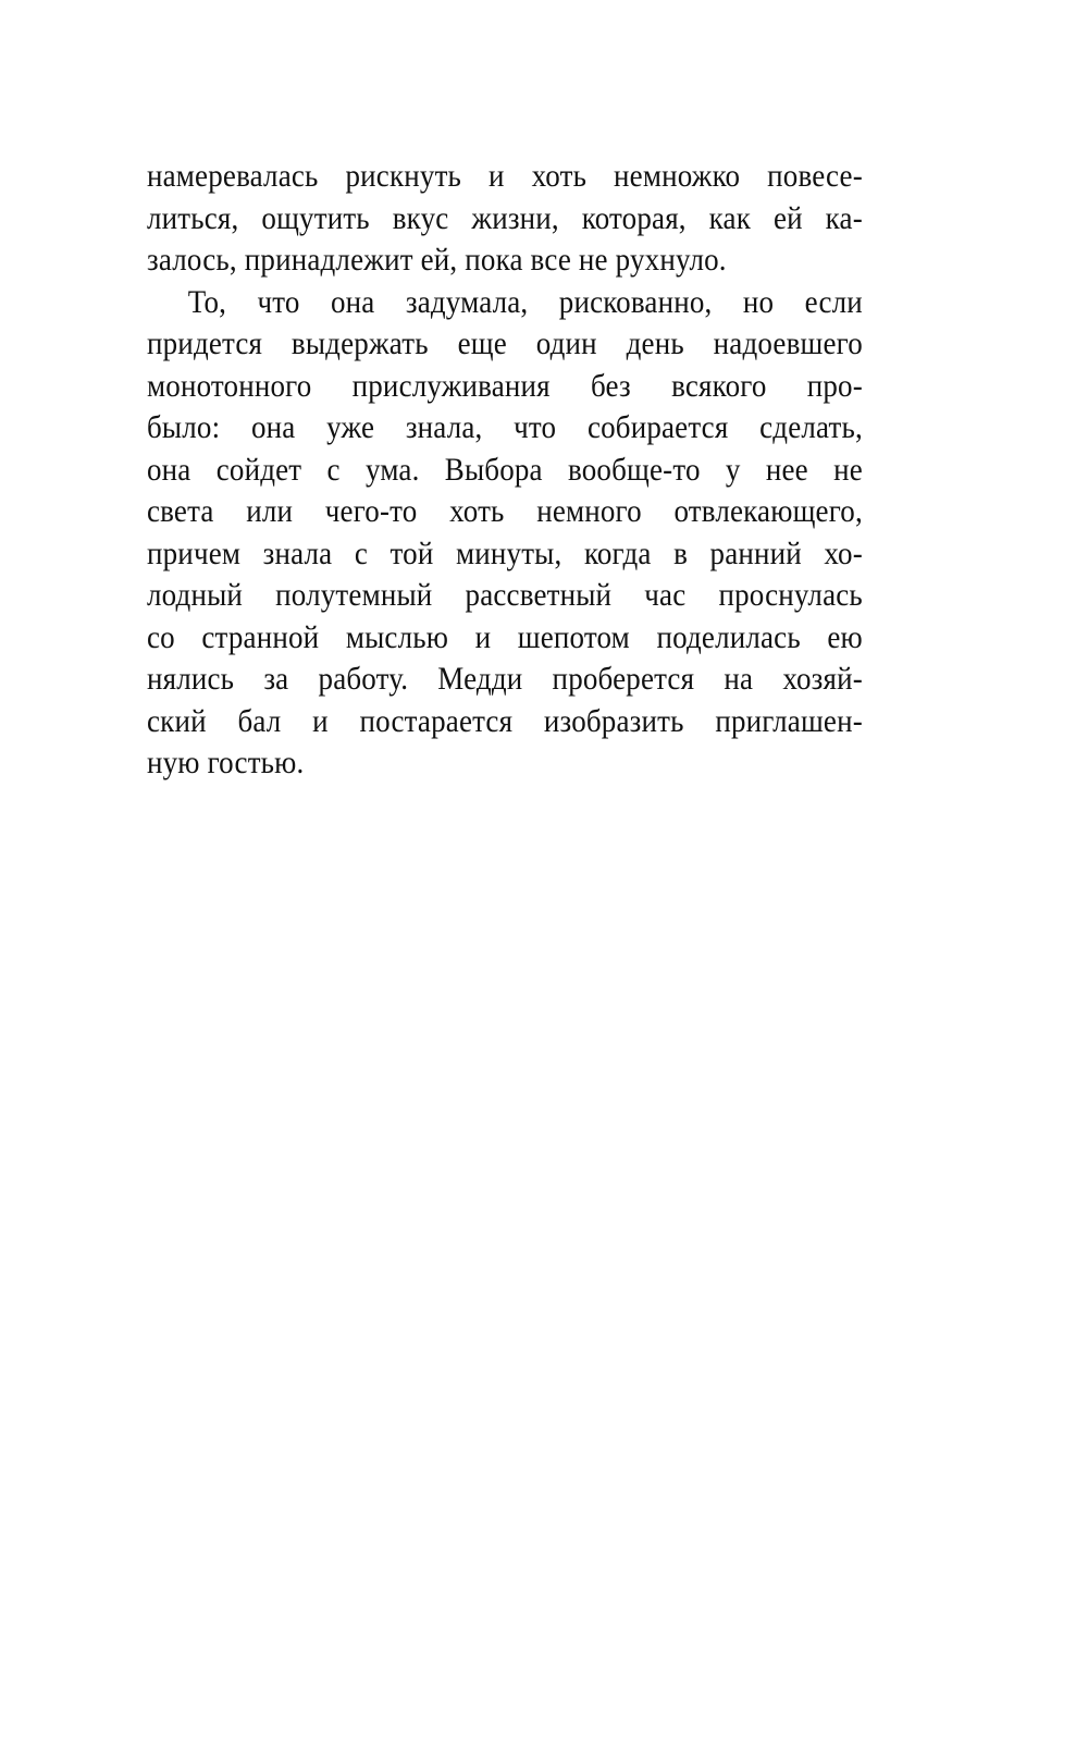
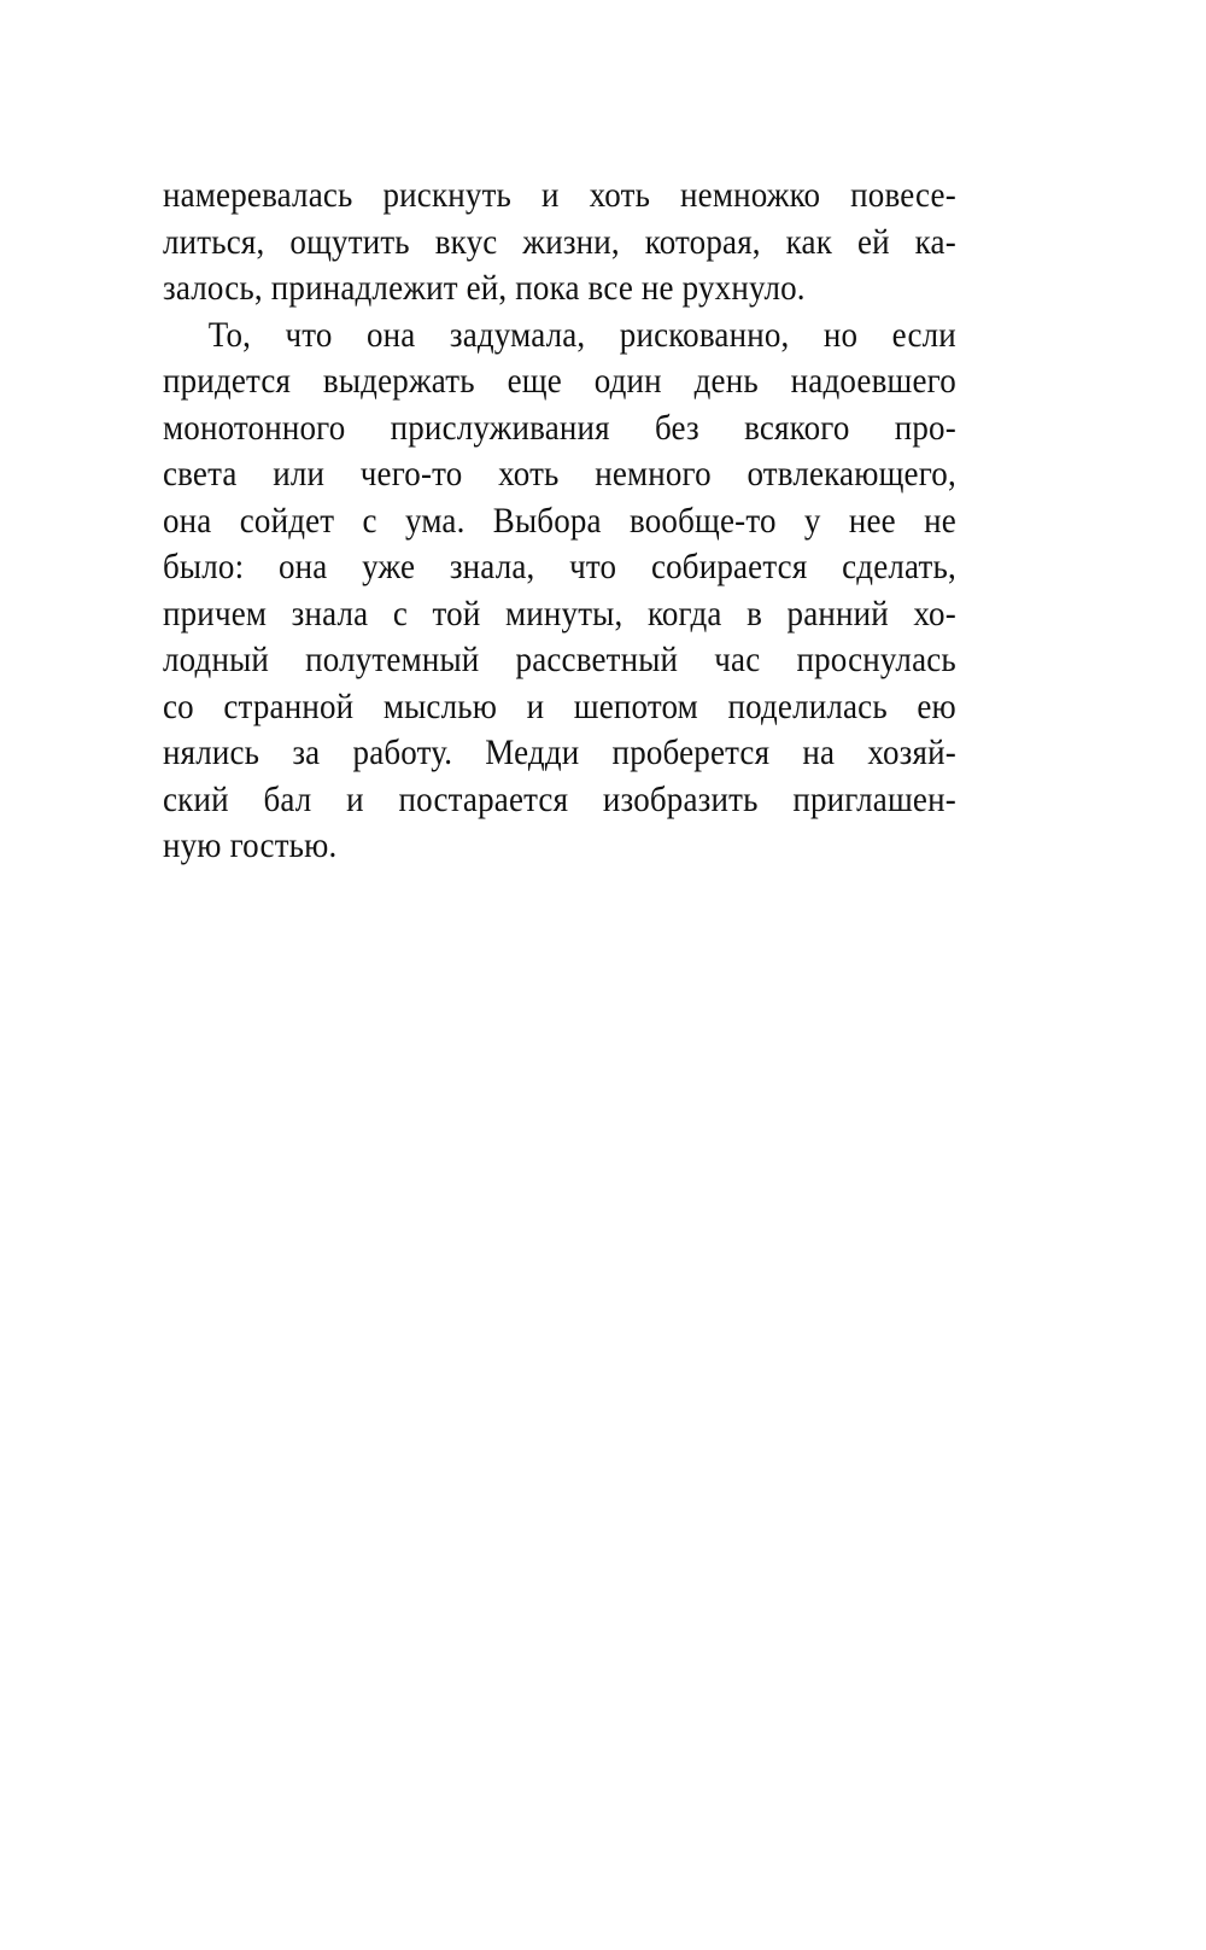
  намеревалась рискнуть и хоть немножко повесе-
  литься, ощутить вкус жизни, которая, как ей ка-
  залось, принадлежит ей, пока все не рухнуло.
  То, что она задумала, рискованно, но если
  придется выдержать еще один день надоевшего
  монотонного прислуживания без всякого про-
- было: она уже знала, что собирается сделать,
+ света или чего-то хоть немного отвлекающего,
  она сойдет с ума. Выбора вообще-то у нее не
- света или чего-то хоть немного отвлекающего,
+ было: она уже знала, что собирается сделать,
  причем знала с той минуты, когда в ранний хо-
  лодный полутемный рассветный час проснулась
  со странной мыслью и шепотом поделилась ею
  нялись за работу. Медди проберется на хозяй-
  ский бал и постарается изобразить приглашен-
  ную гостью.
